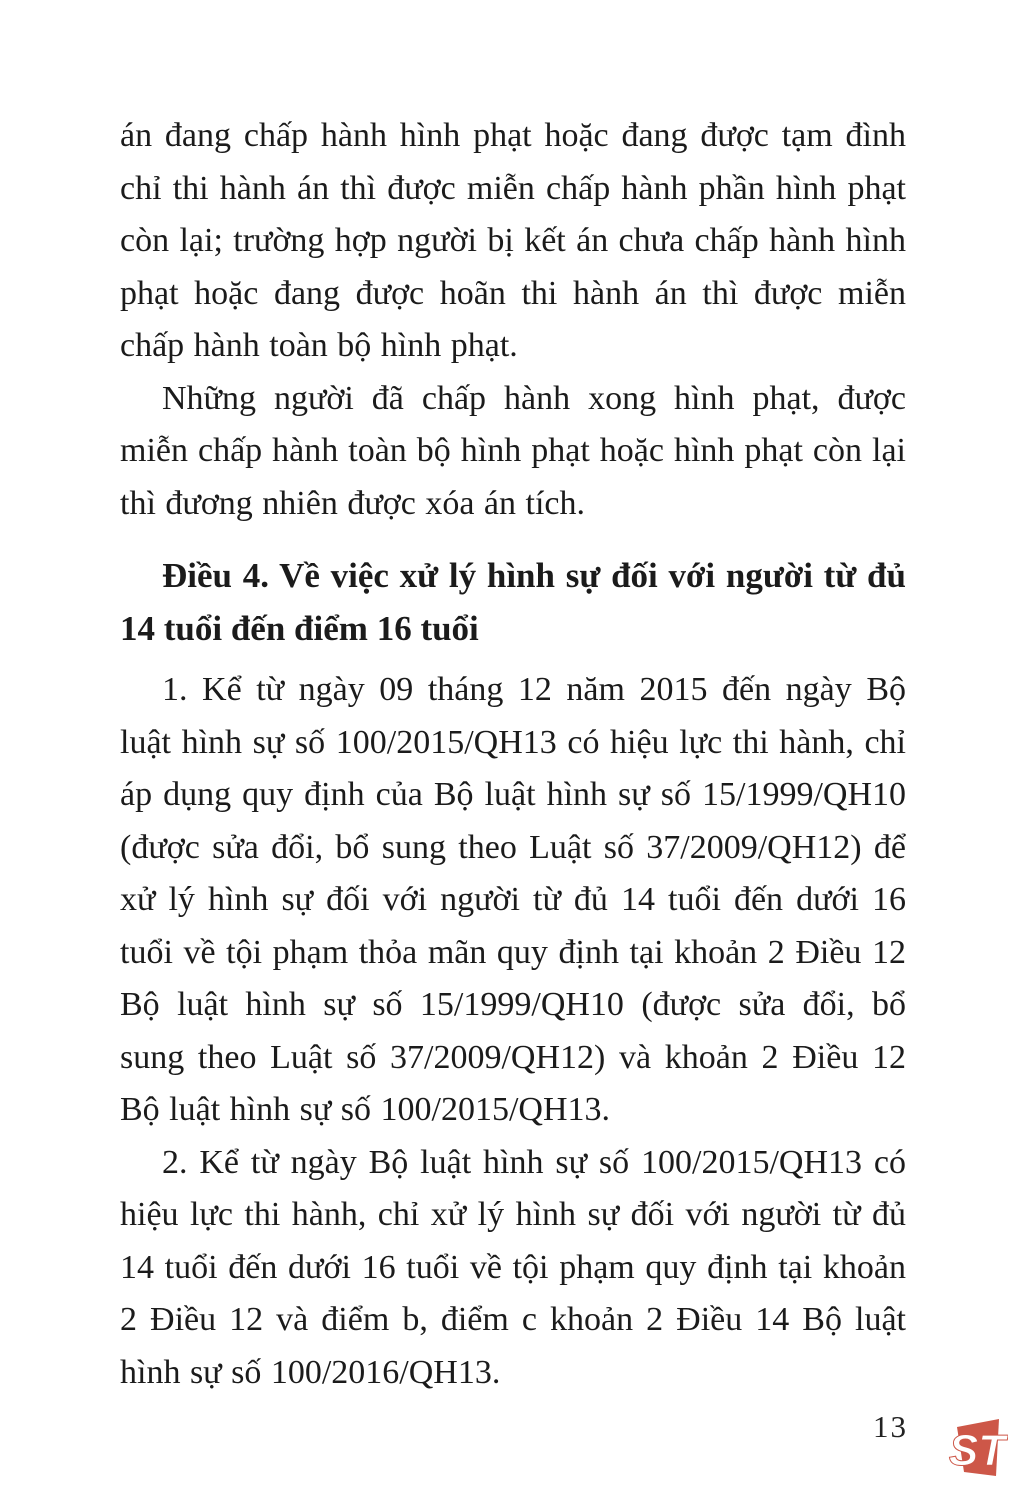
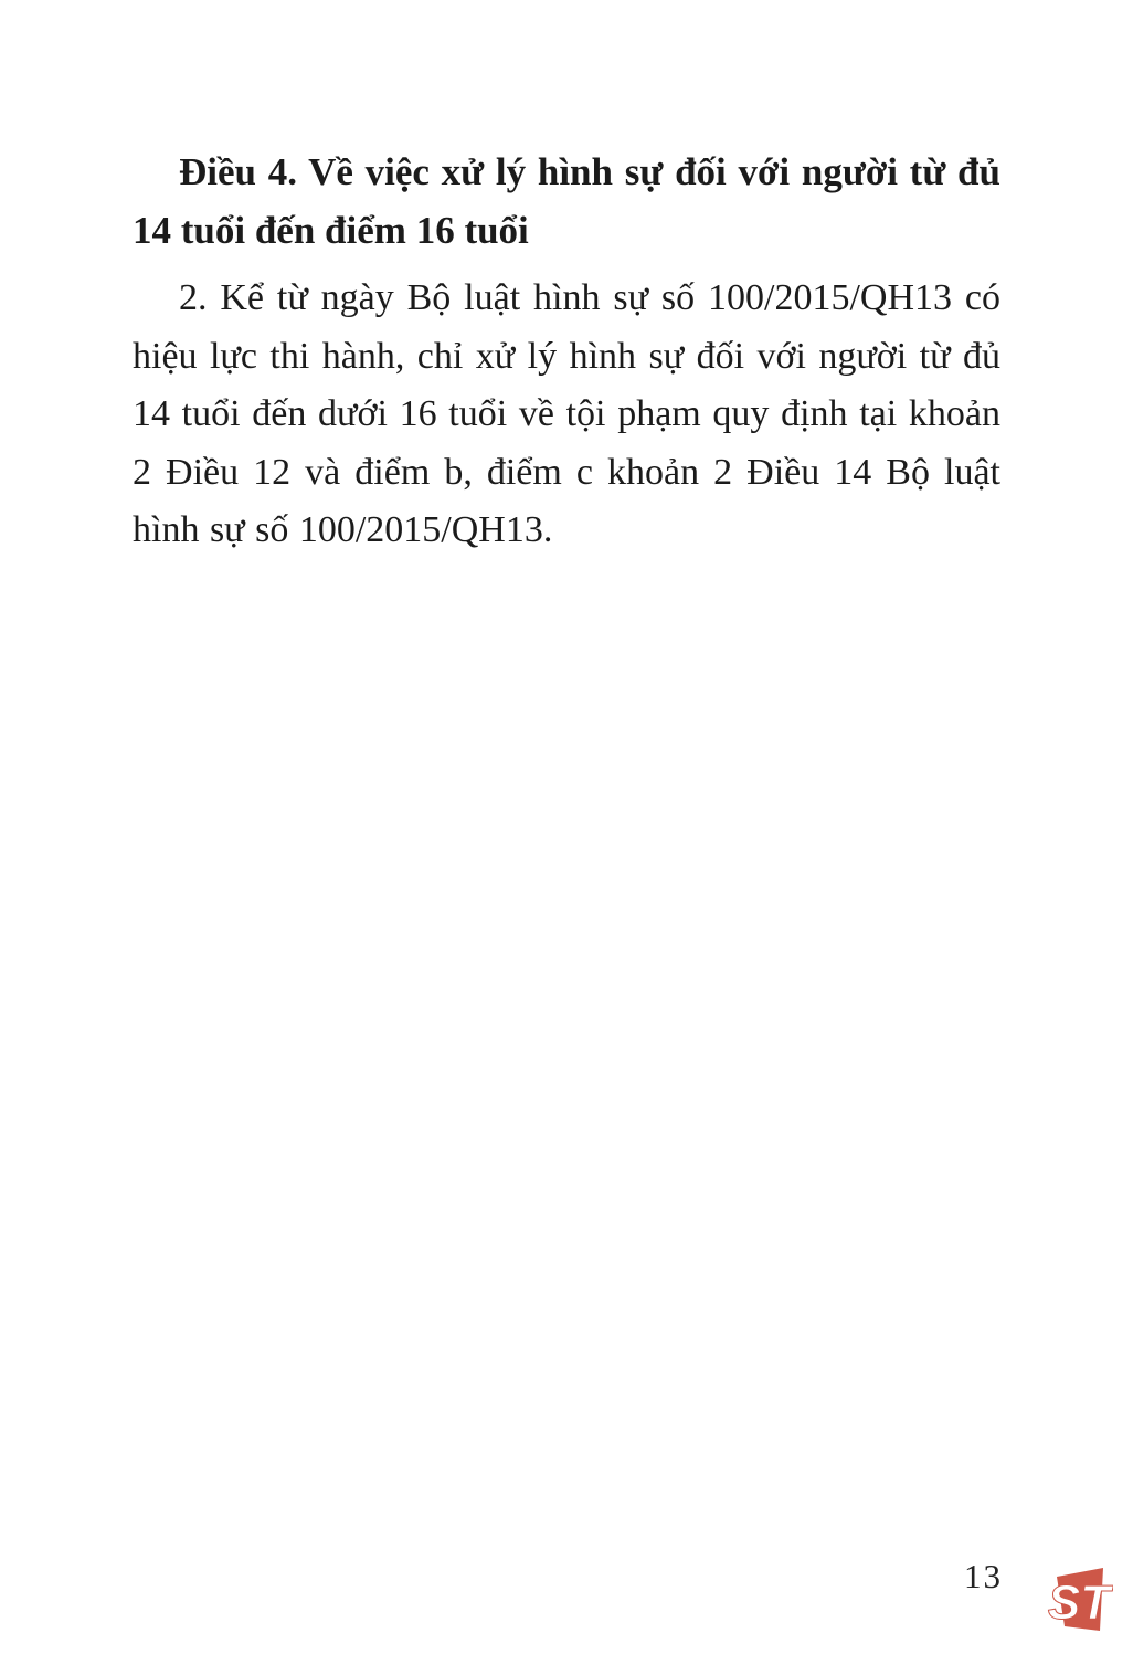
- án đang chấp hành hình phạt hoặc đang được tạm đình chỉ thi hành án thì được miễn chấp hành phần hình phạt còn lại; trường hợp người bị kết án chưa chấp hành hình phạt hoặc đang được hoãn thi hành án thì được miễn chấp hành toàn bộ hình phạt.
- Những người đã chấp hành xong hình phạt, được miễn chấp hành toàn bộ hình phạt hoặc hình phạt còn lại thì đương nhiên được xóa án tích.
  Điều 4. Về việc xử lý hình sự đối với người từ đủ 14 tuổi đến điểm 16 tuổi
- 1. Kể từ ngày 09 tháng 12 năm 2015 đến ngày Bộ luật hình sự số 100/2015/QH13 có hiệu lực thi hành, chỉ áp dụng quy định của Bộ luật hình sự số 15/1999/QH10 (được sửa đổi, bổ sung theo Luật số 37/2009/QH12) để xử lý hình sự đối với người từ đủ 14 tuổi đến dưới 16 tuổi về tội phạm thỏa mãn quy định tại khoản 2 Điều 12 Bộ luật hình sự số 15/1999/QH10 (được sửa đổi, bổ sung theo Luật số 37/2009/QH12) và khoản 2 Điều 12 Bộ luật hình sự số 100/2015/QH13.
- 2. Kể từ ngày Bộ luật hình sự số 100/2015/QH13 có hiệu lực thi hành, chỉ xử lý hình sự đối với người từ đủ 14 tuổi đến dưới 16 tuổi về tội phạm quy định tại khoản 2 Điều 12 và điểm b, điểm c khoản 2 Điều 14 Bộ luật hình sự số 100/2016/QH13.
+ 2. Kể từ ngày Bộ luật hình sự số 100/2015/QH13 có hiệu lực thi hành, chỉ xử lý hình sự đối với người từ đủ 14 tuổi đến dưới 16 tuổi về tội phạm quy định tại khoản 2 Điều 12 và điểm b, điểm c khoản 2 Điều 14 Bộ luật hình sự số 100/2015/QH13.
  13
  ST
